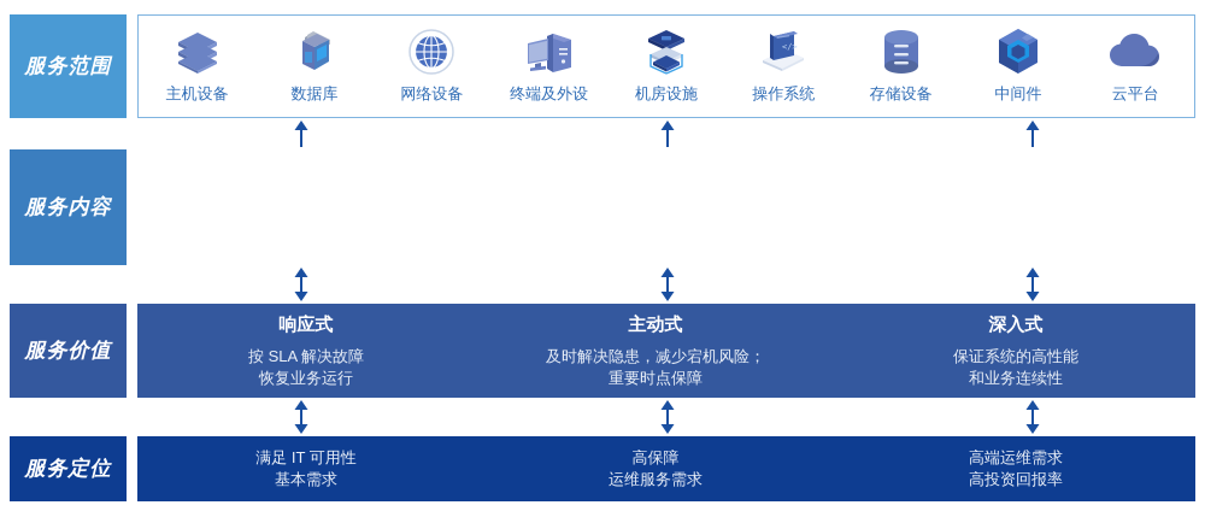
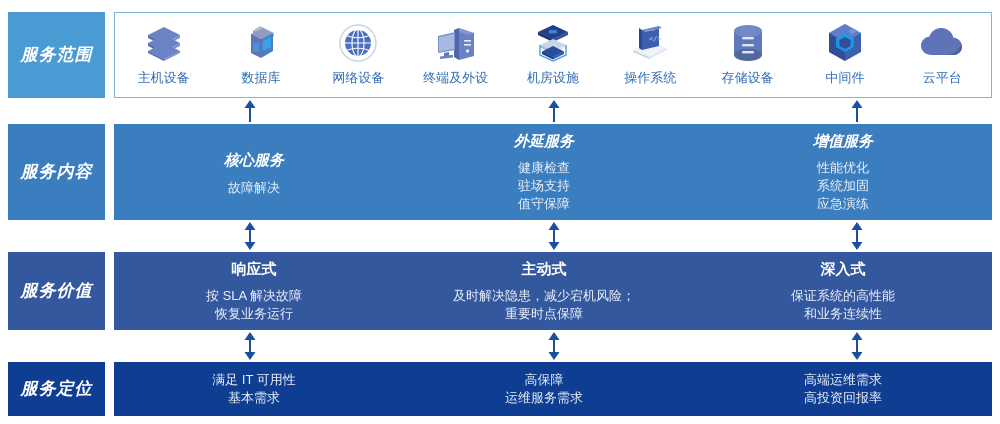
  服务范围
  主机设备
  数据库
  网络设备
  终端及外设
  机房设施
  </>
  操作系统
  存储设备
  中间件
  云平台
  服务内容
+ 核心服务
+ 故障解决
+ 外延服务
+ 健康检查
+ 驻场支持
+ 值守保障
+ 增值服务
+ 性能优化
+ 系统加固
+ 应急演练
  服务价值
  响应式
  按 SLA 解决故障
  恢复业务运行
  主动式
  及时解决隐患，减少宕机风险；
  重要时点保障
  深入式
  保证系统的高性能
  和业务连续性
  服务定位
  满足 IT 可用性
  基本需求
  高保障
  运维服务需求
  高端运维需求
  高投资回报率
